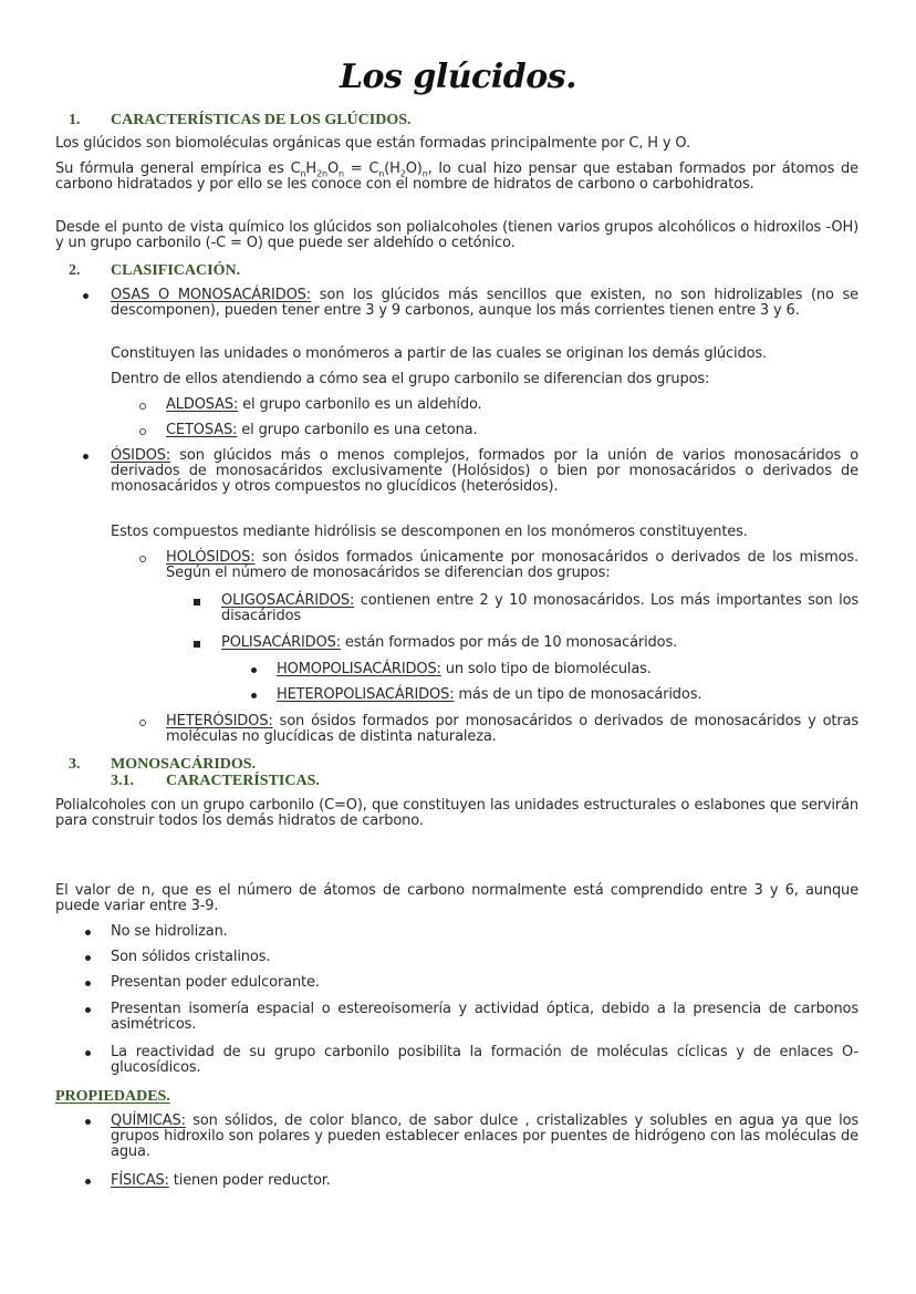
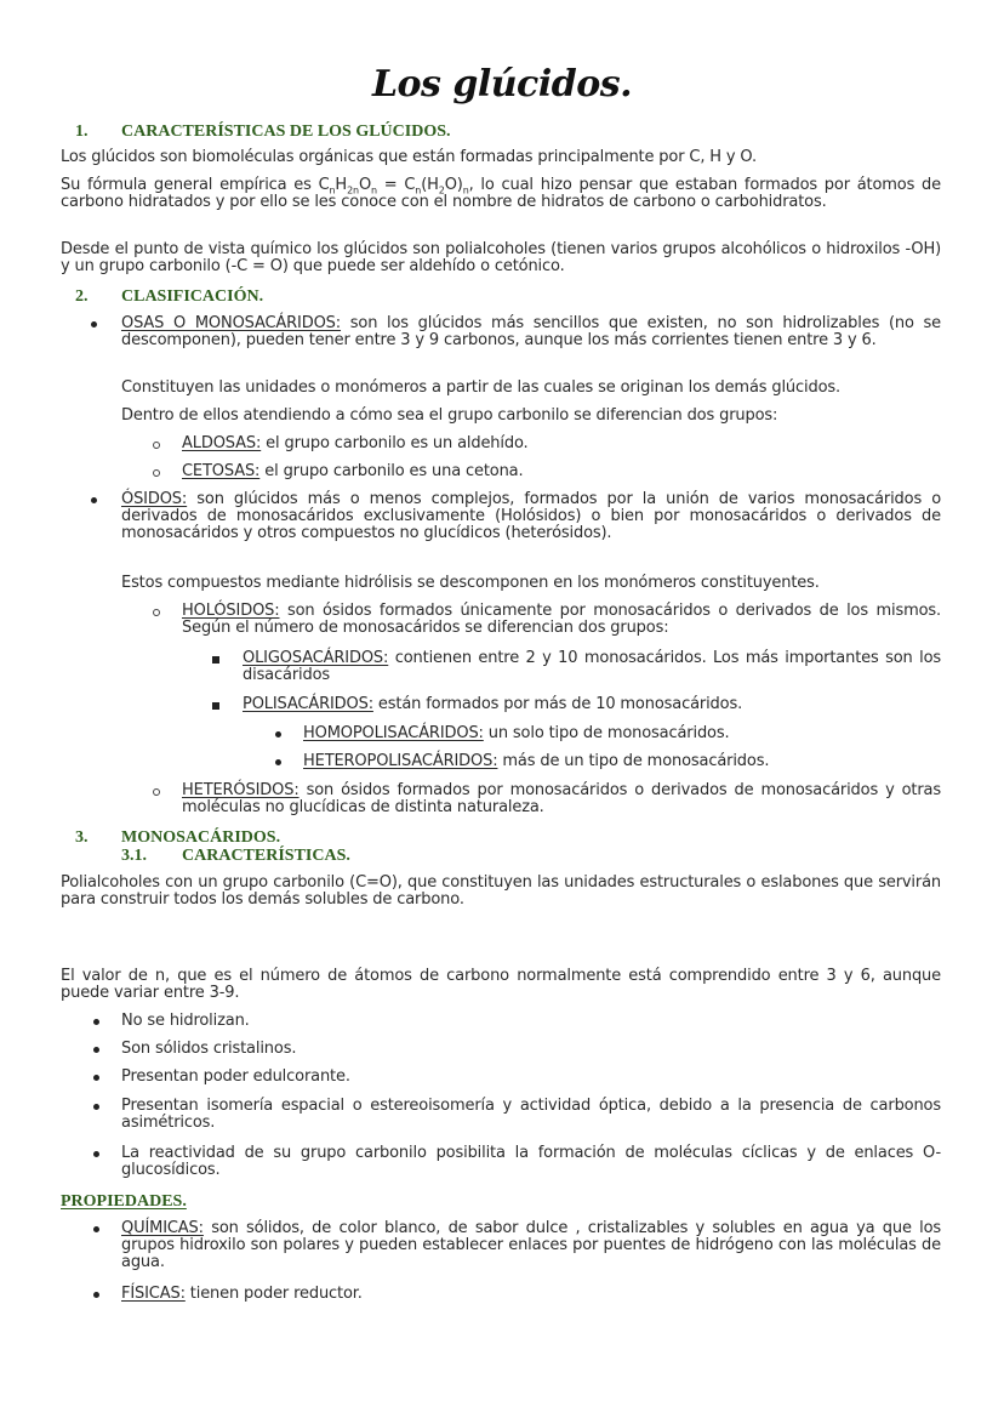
  Los glúcidos.
  1.
  CARACTERÍSTICAS DE LOS GLÚCIDOS.
  Los glúcidos son biomoléculas orgánicas que están formadas principalmente por C, H y O.
  Su fórmula general empírica es CnH2nOn = Cn(H2O)n, lo cual hizo pensar que estaban formados por átomos de carbono hidratados y por ello se les conoce con el nombre de hidratos de carbono o carbohidratos.
  Desde el punto de vista químico los glúcidos son polialcoholes (tienen varios grupos alcohólicos o hidroxilos -OH) y un grupo carbonilo (-C = O) que puede ser aldehído o cetónico.
  2.
  CLASIFICACIÓN.
  OSAS O MONOSACÁRIDOS: son los glúcidos más sencillos que existen, no son hidrolizables (no se descomponen), pueden tener entre 3 y 9 carbonos, aunque los más corrientes tienen entre 3 y 6.
  Constituyen las unidades o monómeros a partir de las cuales se originan los demás glúcidos.
  Dentro de ellos atendiendo a cómo sea el grupo carbonilo se diferencian dos grupos:
  ALDOSAS: el grupo carbonilo es un aldehído.
  CETOSAS: el grupo carbonilo es una cetona.
  ÓSIDOS: son glúcidos más o menos complejos, formados por la unión de varios monosacáridos o derivados de monosacáridos exclusivamente (Holósidos) o bien por monosacáridos o derivados de monosacáridos y otros compuestos no glucídicos (heterósidos).
  Estos compuestos mediante hidrólisis se descomponen en los monómeros constituyentes.
  HOLÓSIDOS: son ósidos formados únicamente por monosacáridos o derivados de los mismos. Según el número de monosacáridos se diferencian dos grupos:
  OLIGOSACÁRIDOS: contienen entre 2 y 10 monosacáridos. Los más importantes son los disacáridos
  POLISACÁRIDOS: están formados por más de 10 monosacáridos.
- HOMOPOLISACÁRIDOS: un solo tipo de biomoléculas.
+ HOMOPOLISACÁRIDOS: un solo tipo de monosacáridos.
  HETEROPOLISACÁRIDOS: más de un tipo de monosacáridos.
  HETERÓSIDOS: son ósidos formados por monosacáridos o derivados de monosacáridos y otras moléculas no glucídicas de distinta naturaleza.
  3.
  MONOSACÁRIDOS.
  3.1.
  CARACTERÍSTICAS.
- Polialcoholes con un grupo carbonilo (C=O), que constituyen las unidades estructurales o eslabones que servirán para construir todos los demás hidratos de carbono.
+ Polialcoholes con un grupo carbonilo (C=O), que constituyen las unidades estructurales o eslabones que servirán para construir todos los demás solubles de carbono.
  El valor de n, que es el número de átomos de carbono normalmente está comprendido entre 3 y 6, aunque puede variar entre 3-9.
  No se hidrolizan.
  Son sólidos cristalinos.
  Presentan poder edulcorante.
  Presentan isomería espacial o estereoisomería y actividad óptica, debido a la presencia de carbonos asimétricos.
  La reactividad de su grupo carbonilo posibilita la formación de moléculas cíclicas y de enlaces O-glucosídicos.
  PROPIEDADES.
  QUÍMICAS: son sólidos, de color blanco, de sabor dulce , cristalizables y solubles en agua ya que los grupos hidroxilo son polares y pueden establecer enlaces por puentes de hidrógeno con las moléculas de agua.
  FÍSICAS: tienen poder reductor.
